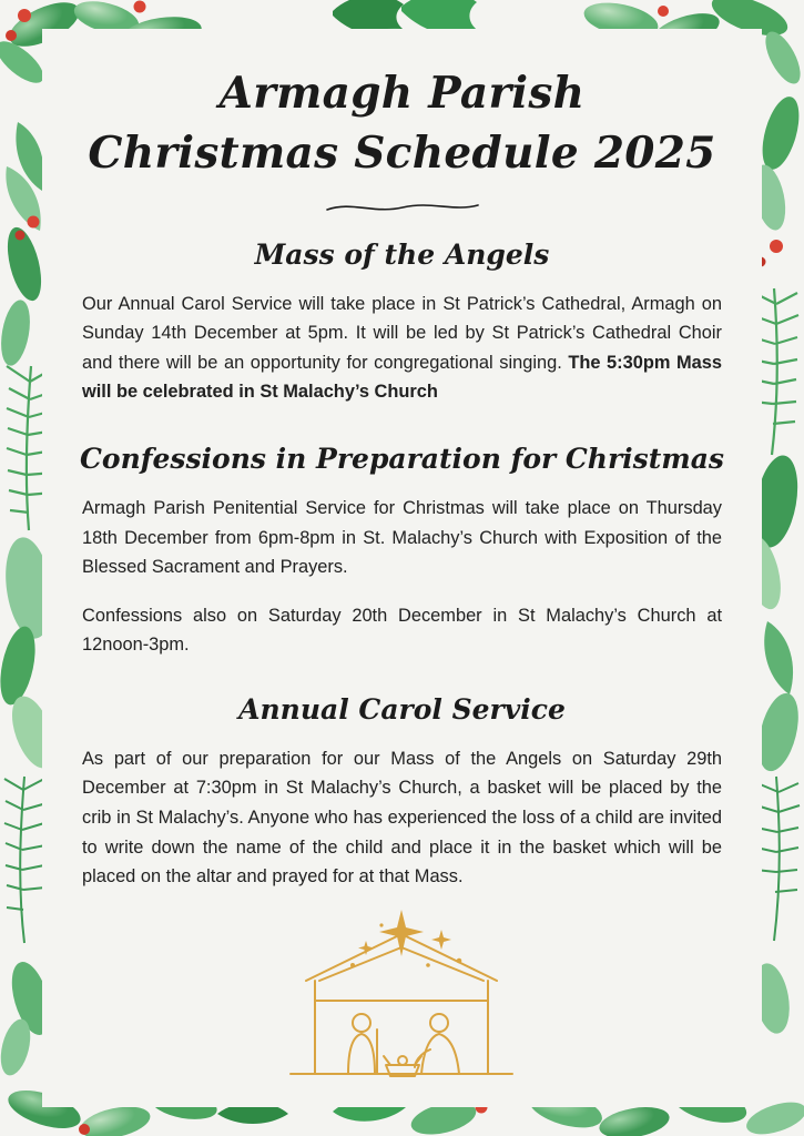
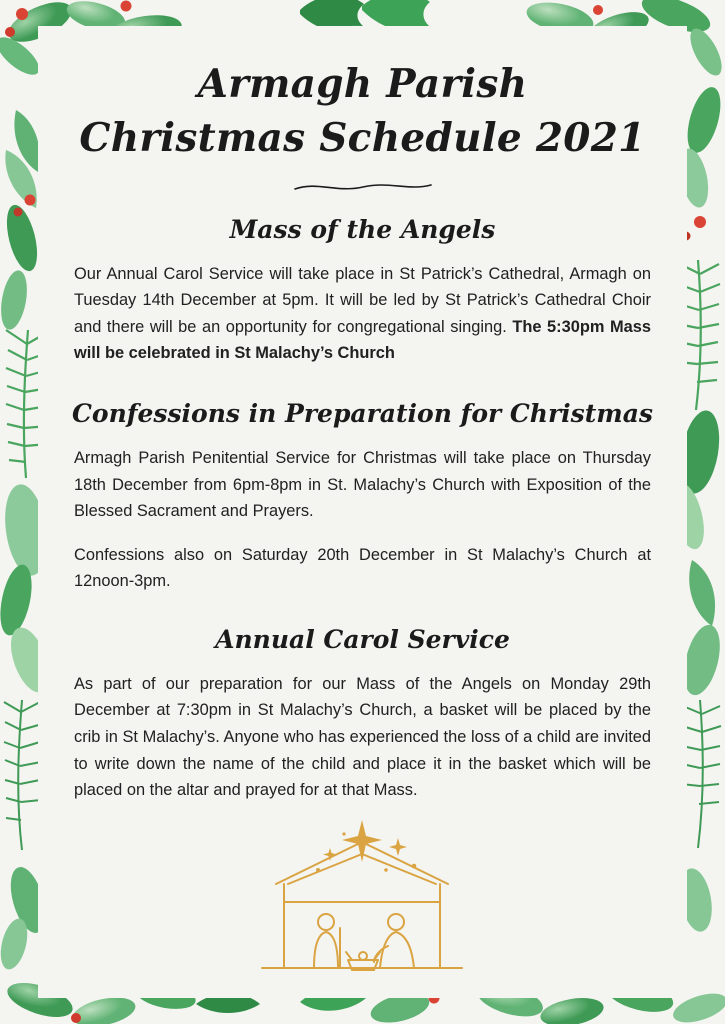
  Armagh Parish
- Christmas Schedule 2025
+ Christmas Schedule 2021
  Mass of the Angels
- Our Annual Carol Service will take place in St Patrick’s Cathedral, Armagh on Sunday 14th December at 5pm. It will be led by St Patrick’s Cathedral Choir and there will be an opportunity for congregational singing. The 5:30pm Mass will be celebrated in St Malachy’s Church
+ Our Annual Carol Service will take place in St Patrick’s Cathedral, Armagh on Tuesday 14th December at 5pm. It will be led by St Patrick’s Cathedral Choir and there will be an opportunity for congregational singing. The 5:30pm Mass will be celebrated in St Malachy’s Church
  Confessions in Preparation for Christmas
  Armagh Parish Penitential Service for Christmas will take place on Thursday 18th December from 6pm-8pm in St. Malachy’s Church with Exposition of the Blessed Sacrament and Prayers.
  Confessions also on Saturday 20th December in St Malachy’s Church at 12noon-3pm.
  Annual Carol Service
- As part of our preparation for our Mass of the Angels on Saturday 29th December at 7:30pm in St Malachy’s Church, a basket will be placed by the crib in St Malachy’s. Anyone who has experienced the loss of a child are invited to write down the name of the child and place it in the basket which will be placed on the altar and prayed for at that Mass.
+ As part of our preparation for our Mass of the Angels on Monday 29th December at 7:30pm in St Malachy’s Church, a basket will be placed by the crib in St Malachy’s. Anyone who has experienced the loss of a child are invited to write down the name of the child and place it in the basket which will be placed on the altar and prayed for at that Mass.
